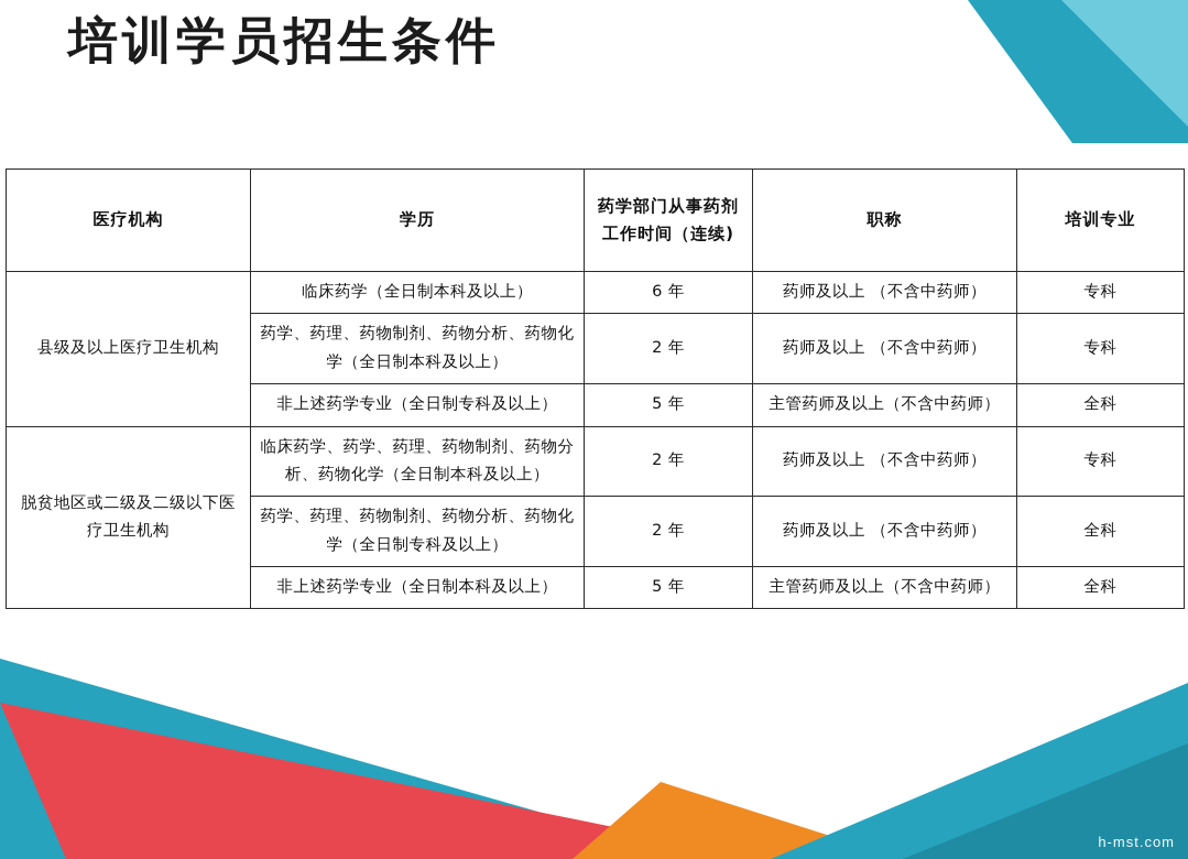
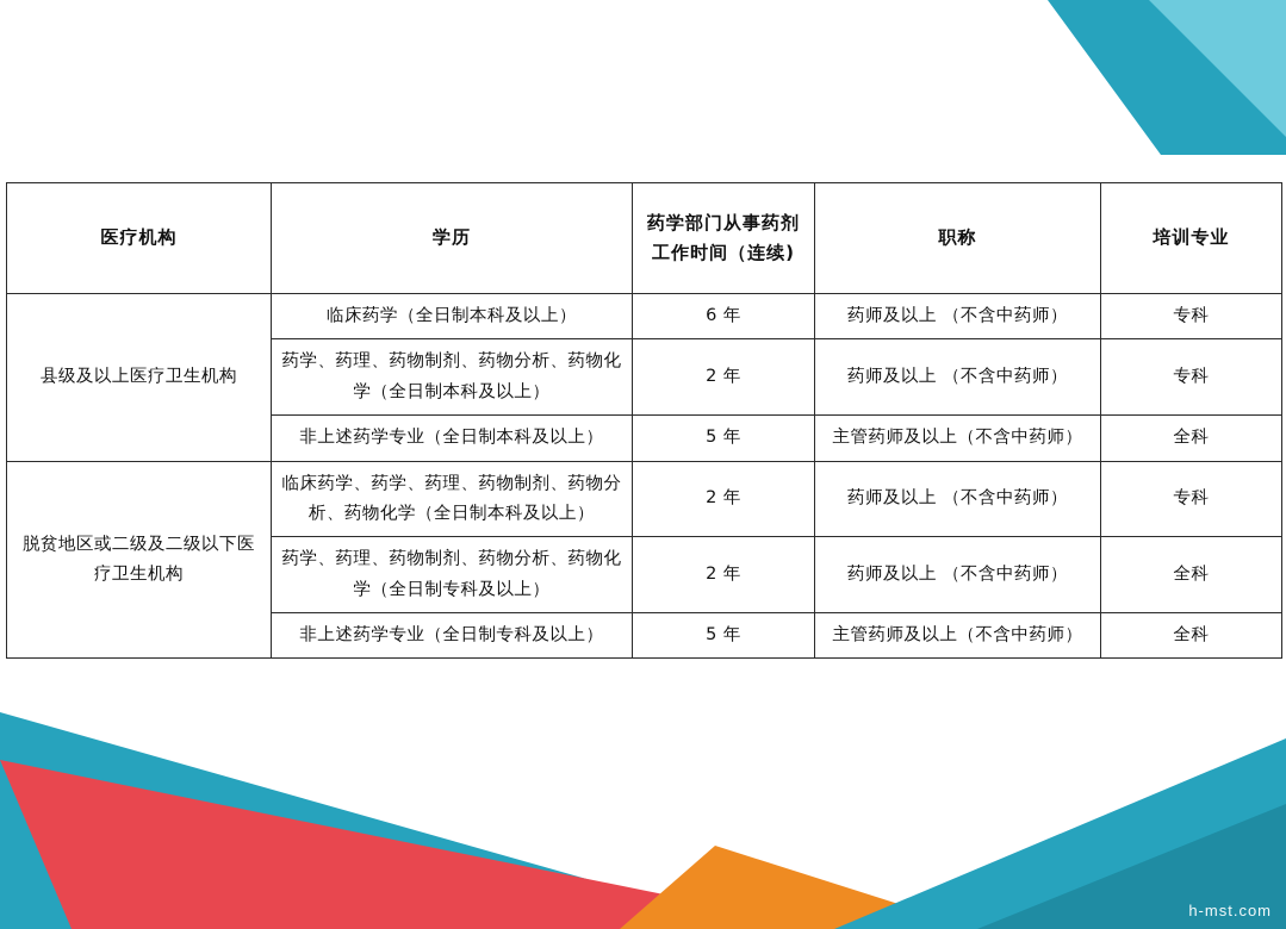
- 培训学员招生条件
  医疗机构	学历	药学部门从事药剂 工作时间（连续)	职称	培训专业
  县级及以上医疗卫生机构	临床药学（全日制本科及以上）	6 年	药师及以上 （不含中药师）	专科
  药学、药理、药物制剂、药物分析、药物化学（全日制本科及以上）	2 年	药师及以上 （不含中药师）	专科
- 非上述药学专业（全日制专科及以上）	5 年	主管药师及以上（不含中药师）	全科
+ 非上述药学专业（全日制本科及以上）	5 年	主管药师及以上（不含中药师）	全科
  脱贫地区或二级及二级以下医疗卫生机构	临床药学、药学、药理、药物制剂、药物分析、药物化学（全日制本科及以上）	2 年	药师及以上 （不含中药师）	专科
  药学、药理、药物制剂、药物分析、药物化学（全日制专科及以上）	2 年	药师及以上 （不含中药师）	全科
- 非上述药学专业（全日制本科及以上）	5 年	主管药师及以上（不含中药师）	全科
+ 非上述药学专业（全日制专科及以上）	5 年	主管药师及以上（不含中药师）	全科
  h-mst.com
